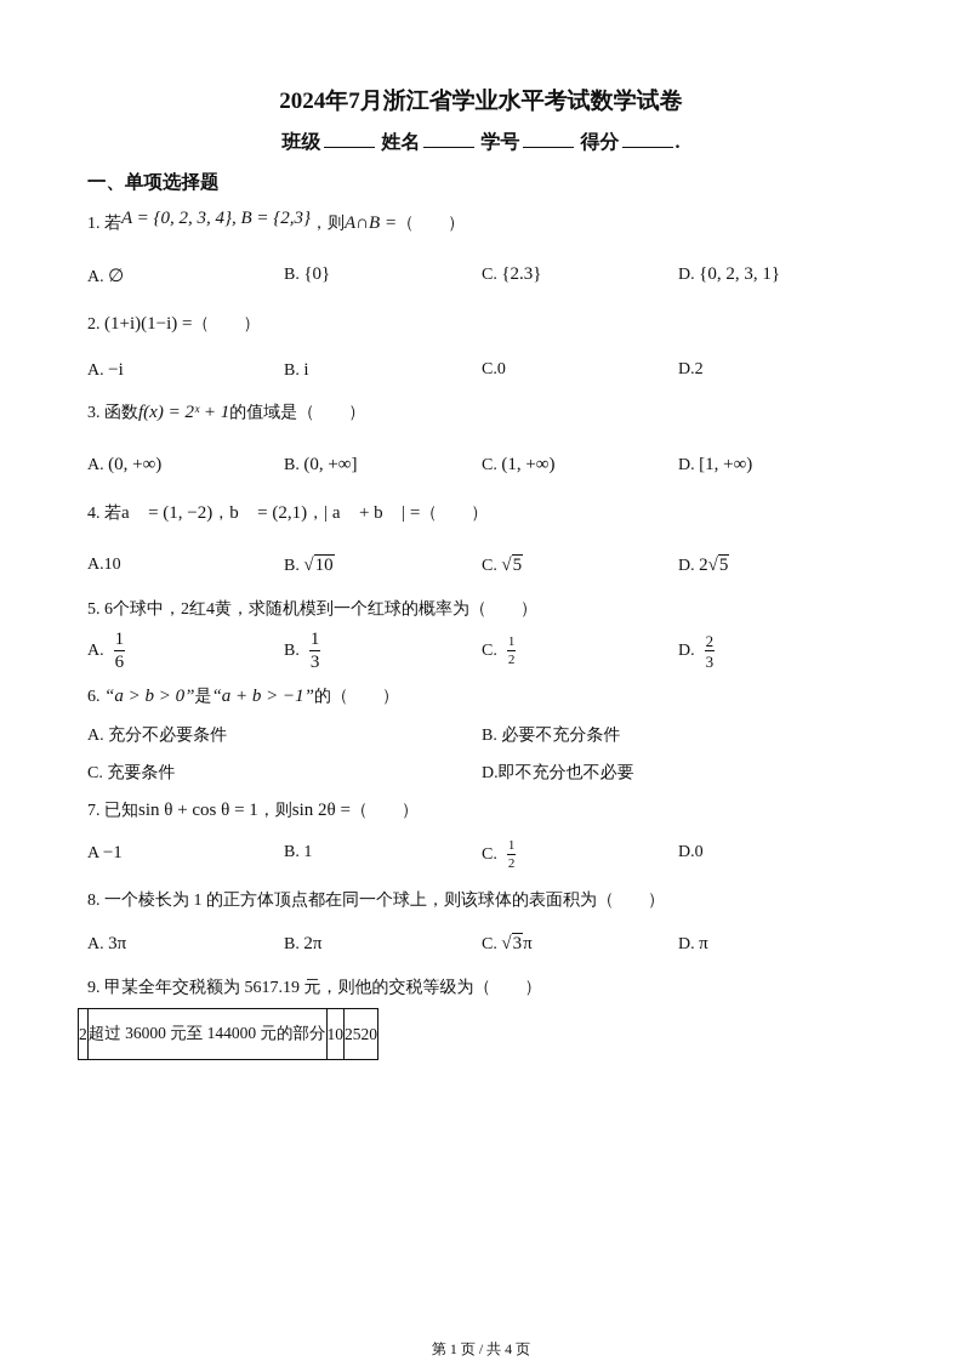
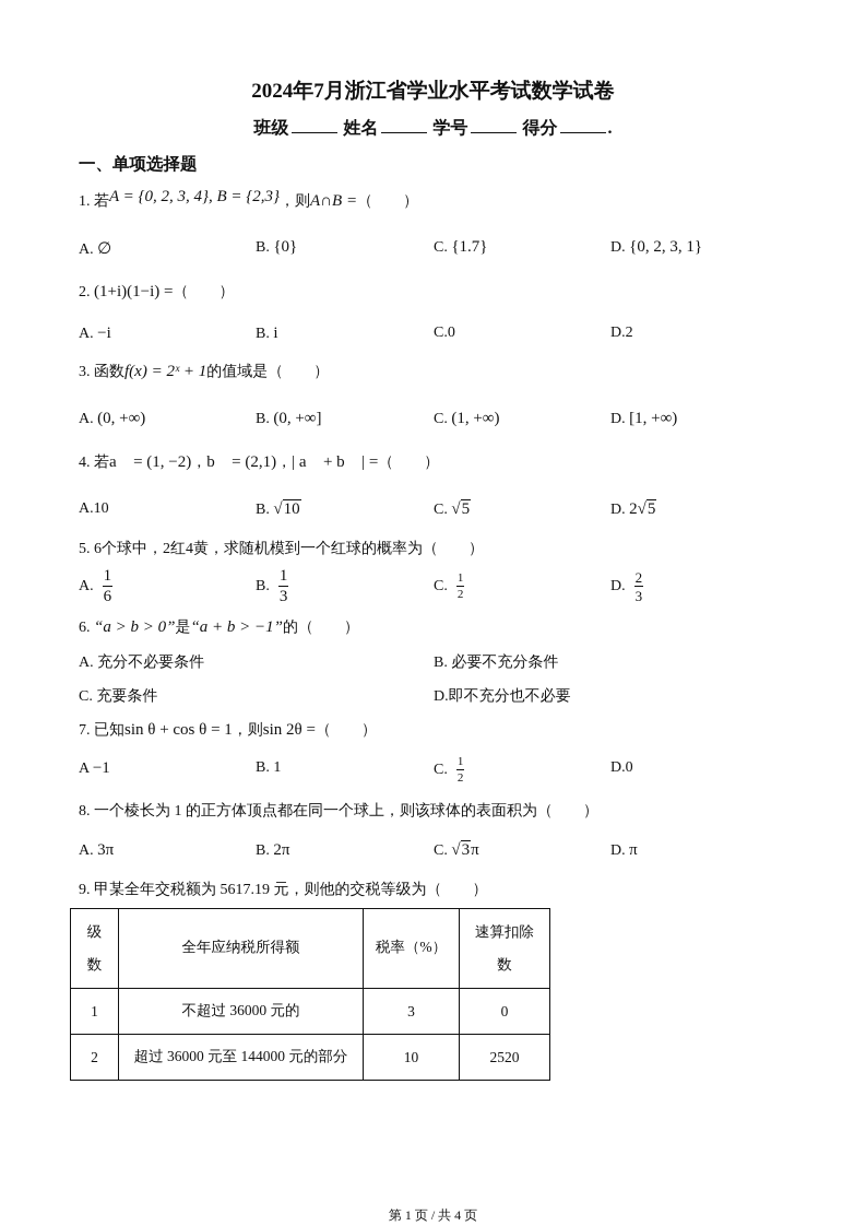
  2024年7月浙江省学业水平考试数学试卷
  班级 姓名 学号 得分 .
  一、单项选择题
  1. 若A = {0, 2, 3, 4}, B = {2,3}，则A∩B =（ ）
  A. ∅
  B. {0}
- C. {2.3}
+ C. {1.7}
  D. {0, 2, 3, 1}
  2. (1+i)(1−i) =（ ）
  A. −i
  B. i
  C.0
  D.2
  3. 函数f(x) = 2ˣ + 1的值域是（ ）
  A. (0, +∞)
  B. (0, +∞]
  C. (1, +∞)
  D. [1, +∞)
  4. 若a⃗ = (1, −2)，b⃗ = (2,1)，| a⃗ + b⃗ | =（ ）
  A.10
  B. √10
  C. √5
  D. 2√5
  5. 6个球中，2红4黄，求随机模到一个红球的概率为（ ）
  A.
  1
  6
  B.
  1
  3
  C.
  1
  2
  D.
  2
  3
  6. “a > b > 0”是“a + b > −1”的（ ）
  A. 充分不必要条件
  B. 必要不充分条件
  C. 充要条件
  D.即不充分也不必要
  7. 已知sin θ + cos θ = 1，则sin 2θ =（ ）
  A −1
  B. 1
  C.
  1
  2
  D.0
  8. 一个棱长为 1 的正方体顶点都在同一个球上，则该球体的表面积为（ ）
  A. 3π
  B. 2π
  C. √3π
  D. π
  9. 甲某全年交税额为 5617.19 元，则他的交税等级为（ ）
+ 级数	全年应纳税所得额	税率（%）	速算扣除数
+ 1	不超过 36000 元的	3	0
  2	超过 36000 元至 144000 元的部分	10	2520
  第 1 页 / 共 4 页
